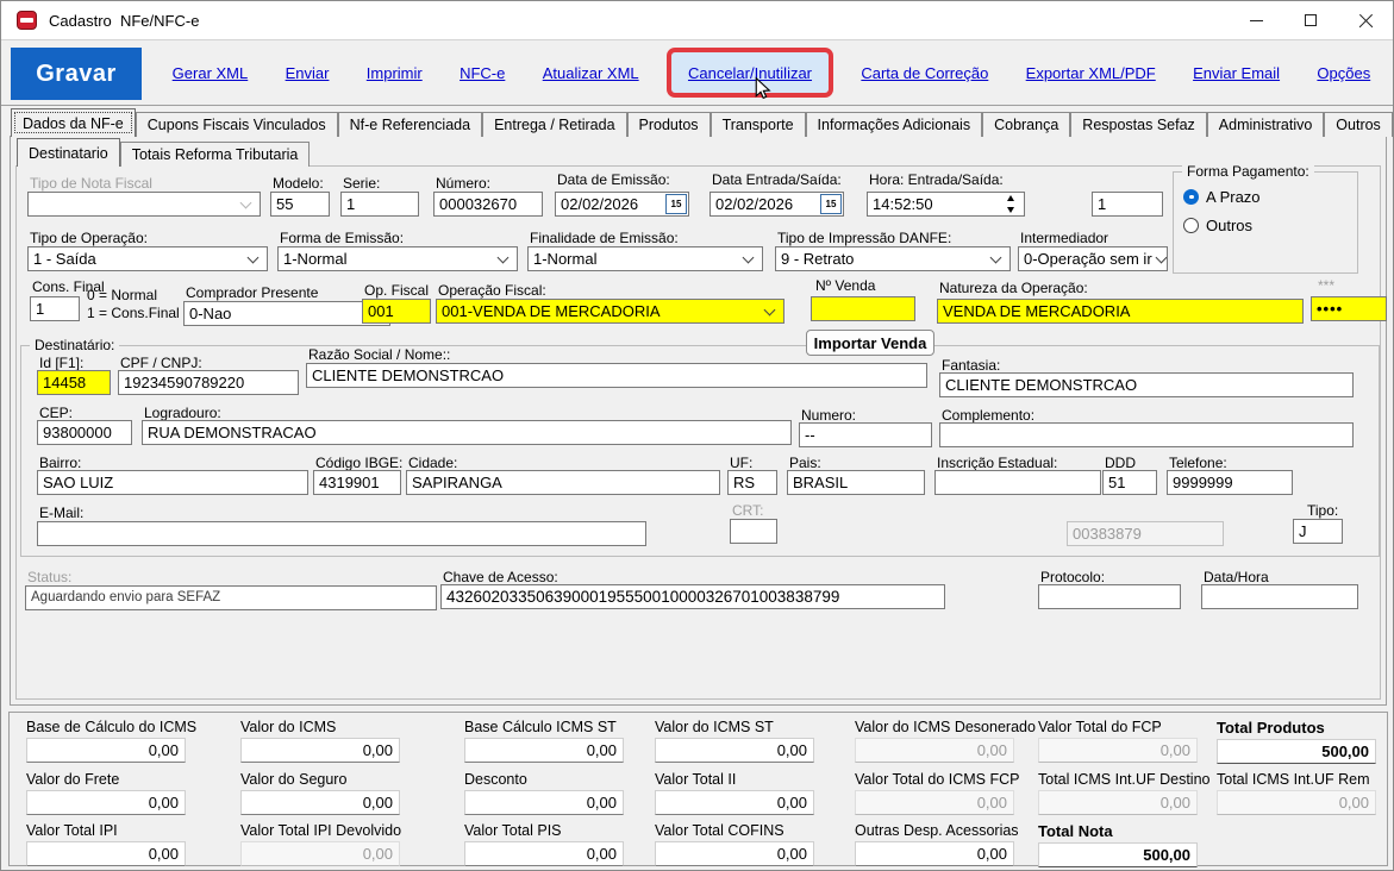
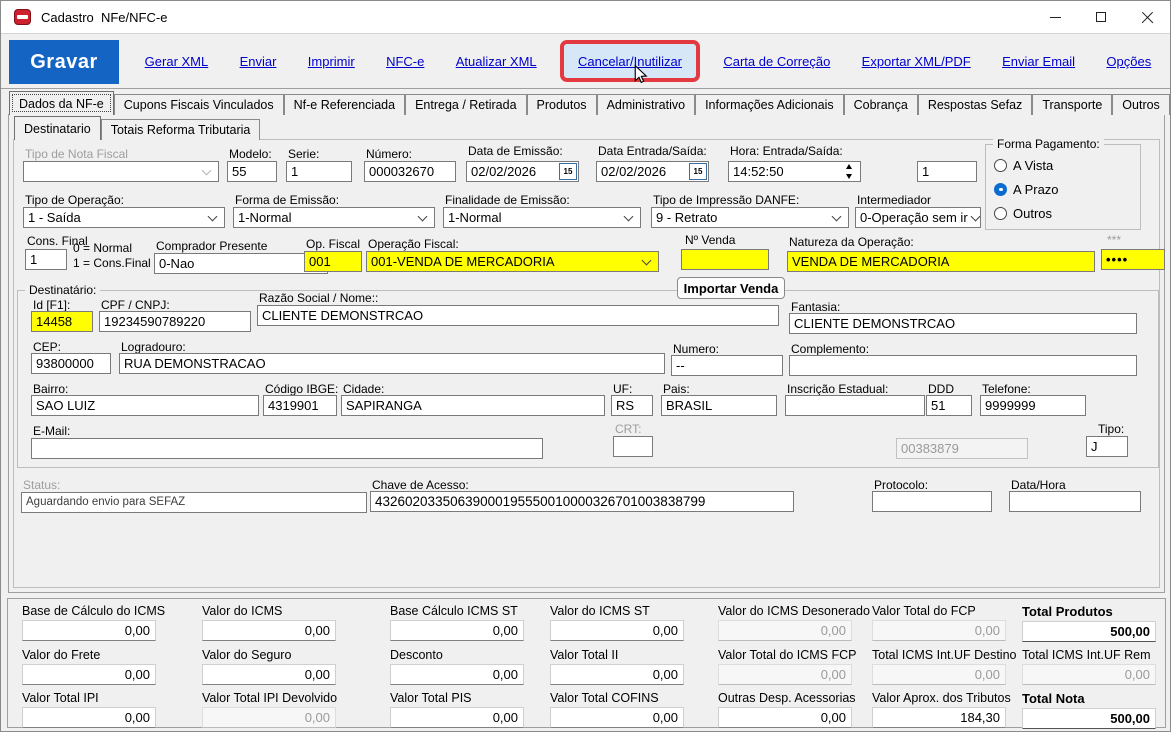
  Cadastro NFe/NFC-e
  Gravar
  Gerar XML
  Enviar
  Imprimir
  NFC-e
  Atualizar XML
  Cancelar/Inutilizar
  Carta de Correção
  Exportar XML/PDF
  Enviar Email
  Opções
  Dados da NF-e
  Cupons Fiscais Vinculados
  Nf-e Referenciada
  Entrega / Retirada
  Produtos
- Transporte
+ Administrativo
  Informações Adicionais
  Cobrança
  Respostas Sefaz
- Administrativo
+ Transporte
  Outros
  Destinatario
  Totais Reforma Tributaria
  Tipo de Nota Fiscal
  Modelo:
  55
  Serie:
  1
  Número:
  000032670
  Data de Emissão:
  02/02/2026
  15
  Data Entrada/Saída:
  02/02/2026
  15
  Hora: Entrada/Saída:
  14:52:50
  1
  Forma Pagamento:
+ A Vista
  A Prazo
  Outros
  Tipo de Operação:
  1 - Saída
  Forma de Emissão:
  1-Normal
  Finalidade de Emissão:
  1-Normal
  Tipo de Impressão DANFE:
  9 - Retrato
  Intermediador
  0-Operação sem ir
  Cons. Final
  1
  0 = Normal
  1 = Cons.Final
  Comprador Presente
  0-Nao
  Op. Fiscal
  001
  Operação Fiscal:
  001-VENDA DE MERCADORIA
  Nº Venda
  Importar Venda
  Natureza da Operação:
  VENDA DE MERCADORIA
  ***
  ••••
  Destinatário:
  Id [F1]:
  14458
  CPF / CNPJ:
  19234590789220
  Razão Social / Nome::
  CLIENTE DEMONSTRCAO
  Fantasia:
  CLIENTE DEMONSTRCAO
  CEP:
  93800000
  Logradouro:
  RUA DEMONSTRACAO
  Numero:
  --
  Complemento:
  Bairro:
  SAO LUIZ
  Código IBGE:
  4319901
  Cidade:
  SAPIRANGA
  UF:
  RS
  Pais:
  BRASIL
  Inscrição Estadual:
  DDD
  51
  Telefone:
  9999999
  E-Mail:
  CRT:
  00383879
  Tipo:
  J
  Status:
  Aguardando envio para SEFAZ
  Chave de Acesso:
  43260203350639000195550010000326701003838799
  Protocolo:
  Data/Hora
  Base de Cálculo do ICMS
  0,00
  Valor do ICMS
  0,00
  Base Cálculo ICMS ST
  0,00
  Valor do ICMS ST
  0,00
  Valor do ICMS Desonerado
  0,00
  Valor Total do FCP
  0,00
  Total Produtos
  500,00
  Valor do Frete
  0,00
  Valor do Seguro
  0,00
  Desconto
  0,00
  Valor Total II
  0,00
  Valor Total do ICMS FCP
  0,00
  Total ICMS Int.UF Destino
  0,00
  Total ICMS Int.UF Rem
  0,00
  Valor Total IPI
  0,00
  Valor Total IPI Devolvido
  0,00
  Valor Total PIS
  0,00
  Valor Total COFINS
  0,00
  Outras Desp. Acessorias
  0,00
+ Valor Aprox. dos Tributos
+ 184,30
  Total Nota
  500,00
